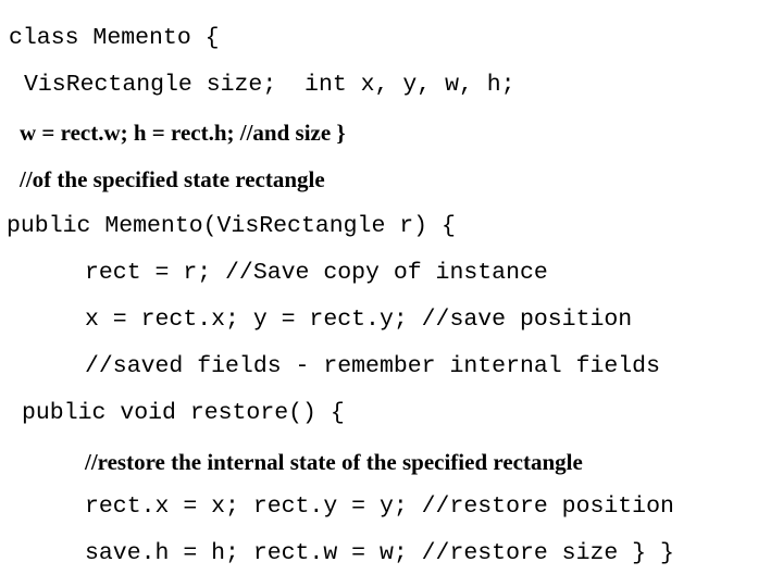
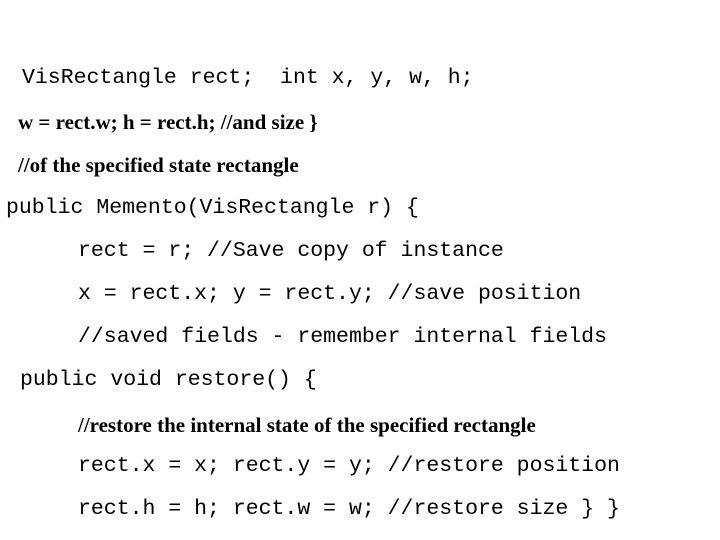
- class Memento {
- VisRectangle size; int x, y, w, h;
+ VisRectangle rect; int x, y, w, h;
  w = rect.w; h = rect.h; //and size }
  //of the specified state rectangle
  public Memento(VisRectangle r) {
  rect = r; //Save copy of instance
  x = rect.x; y = rect.y; //save position
  //saved fields - remember internal fields
  public void restore() {
  //restore the internal state of the specified rectangle
  rect.x = x; rect.y = y; //restore position
- save.h = h; rect.w = w; //restore size } }
+ rect.h = h; rect.w = w; //restore size } }
